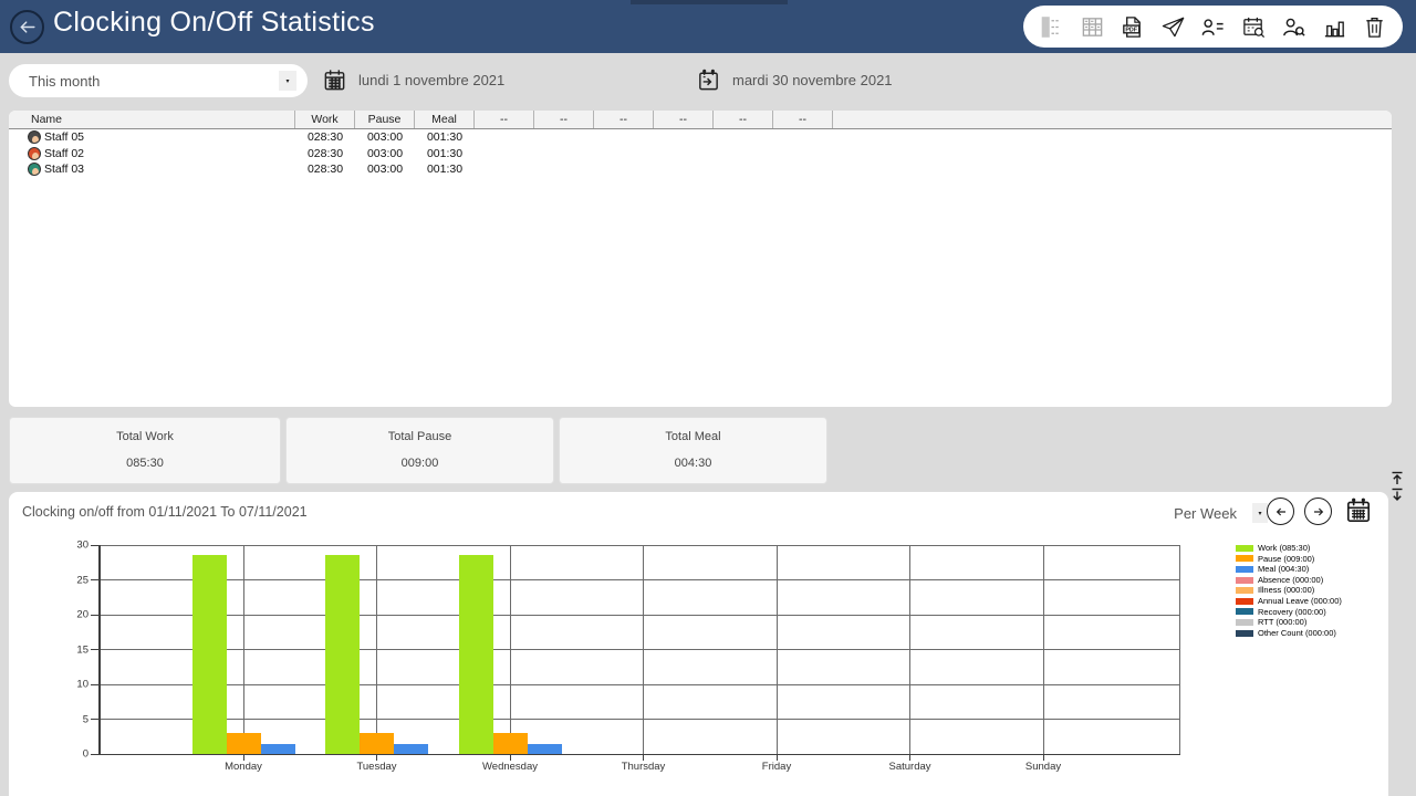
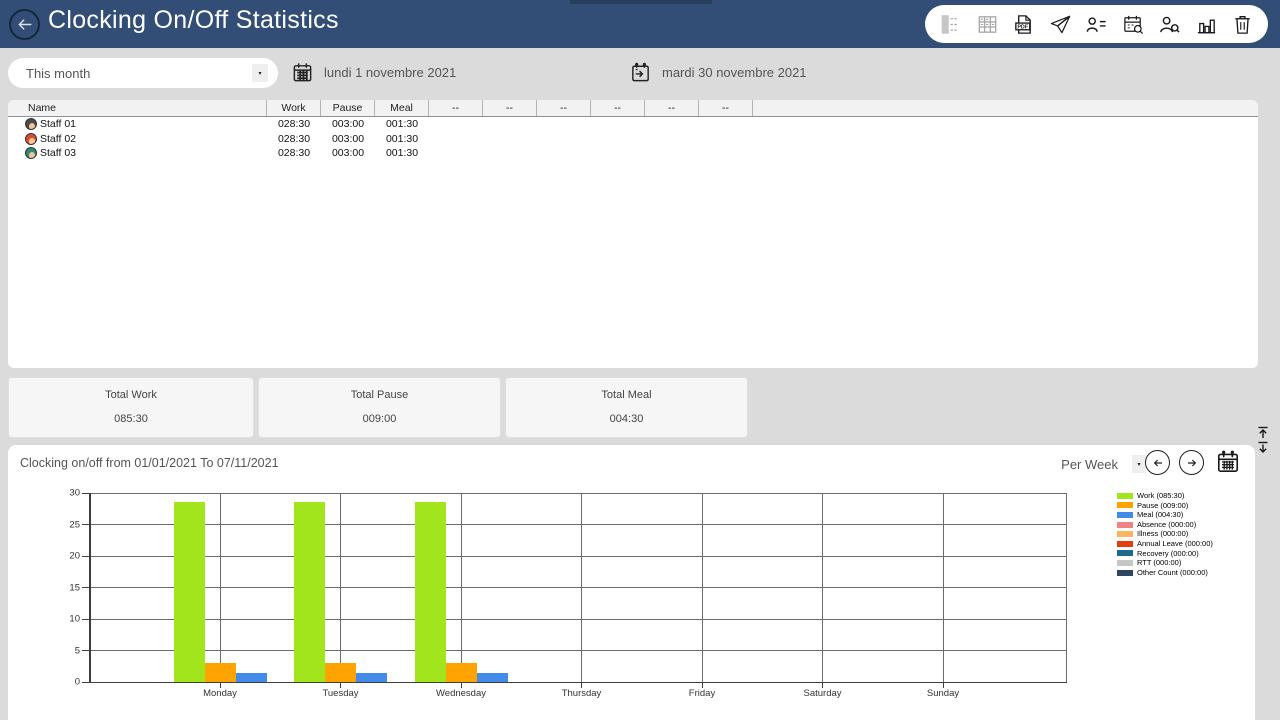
  Clocking On/Off Statistics
  This month
  lundi 1 novembre 2021
  mardi 30 novembre 2021
  Name
  Work
  Pause
  Meal
  --
  --
  --
  --
  --
  --
- Staff 05
+ Staff 01
  028:30
  003:00
  001:30
  Staff 02
  028:30
  003:00
  001:30
  Staff 03
  028:30
  003:00
  001:30
  Total Work
  085:30
  Total Pause
  009:00
  Total Meal
  004:30
- Clocking on/off from 01/11/2021 To 07/11/2021
+ Clocking on/off from 01/01/2021 To 07/11/2021
  Per Week
  0
  5
  10
  15
  20
  25
  30
  Monday
  Tuesday
  Wednesday
  Thursday
  Friday
  Saturday
  Sunday
  Work (085:30)
  Pause (009:00)
  Meal (004:30)
  Absence (000:00)
  Illness (000:00)
  Annual Leave (000:00)
  Recovery (000:00)
  RTT (000:00)
  Other Count (000:00)
